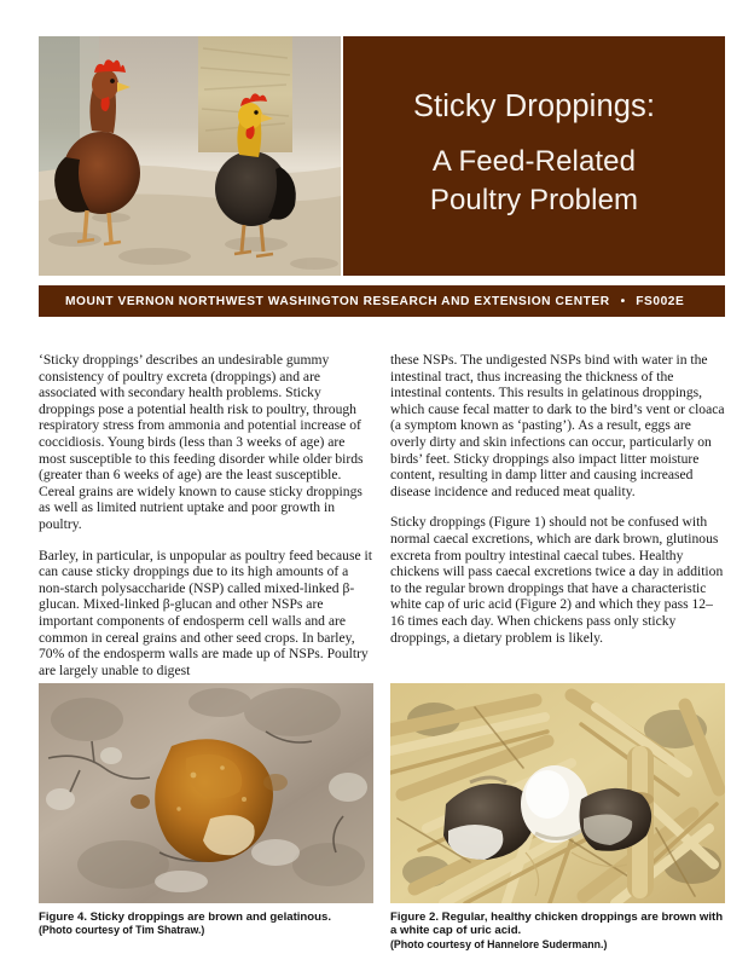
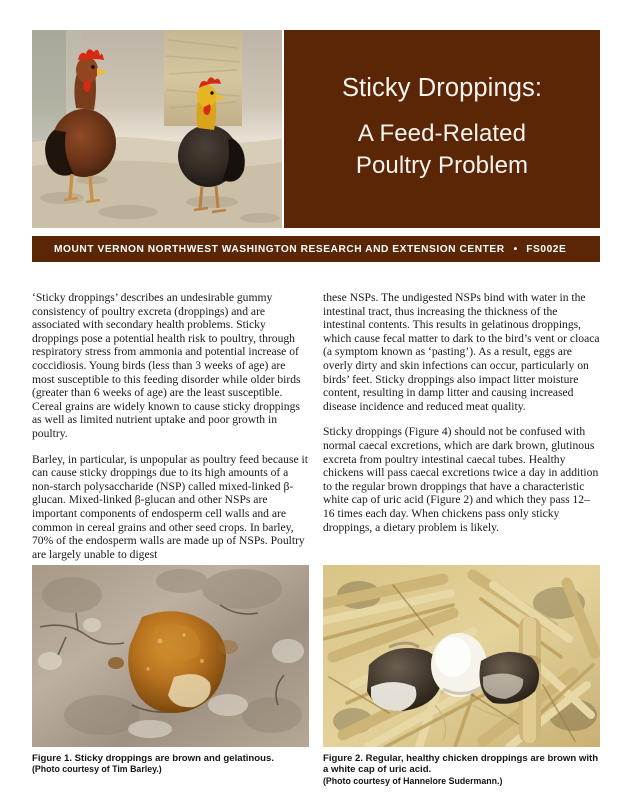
  Sticky Droppings:
  A Feed-Related
  Poultry Problem
  MOUNT VERNON NORTHWEST WASHINGTON RESEARCH AND EXTENSION CENTER
  •
  FS002E
  ‘Sticky droppings’ describes an undesirable gummy consistency of poultry excreta (droppings) and are associated with secondary health problems. Sticky droppings pose a potential health risk to poultry, through respiratory stress from ammonia and potential increase of coccidiosis. Young birds (less than 3 weeks of age) are most susceptible to this feeding disorder while older birds (greater than 6 weeks of age) are the least susceptible. Cereal grains are widely known to cause sticky droppings as well as limited nutrient uptake and poor growth in poultry.
  Barley, in particular, is unpopular as poultry feed because it can cause sticky droppings due to its high amounts of a non-starch polysaccharide (NSP) called mixed-linked β-glucan. Mixed-linked β-glucan and other NSPs are important components of endosperm cell walls and are common in cereal grains and other seed crops. In barley, 70% of the endosperm walls are made up of NSPs. Poultry are largely unable to digest
  these NSPs. The undigested NSPs bind with water in the intestinal tract, thus increasing the thickness of the intestinal contents. This results in gelatinous droppings, which cause fecal matter to dark to the bird’s vent or cloaca (a symptom known as ‘pasting’). As a result, eggs are overly dirty and skin infections can occur, particularly on birds’ feet. Sticky droppings also impact litter moisture content, resulting in damp litter and causing increased disease incidence and reduced meat quality.
- Sticky droppings (Figure 1) should not be confused with normal caecal excretions, which are dark brown, glutinous excreta from poultry intestinal caecal tubes. Healthy chickens will pass caecal excretions twice a day in addition to the regular brown droppings that have a characteristic white cap of uric acid (Figure 2) and which they pass 12–16 times each day. When chickens pass only sticky droppings, a dietary problem is likely.
+ Sticky droppings (Figure 4) should not be confused with normal caecal excretions, which are dark brown, glutinous excreta from poultry intestinal caecal tubes. Healthy chickens will pass caecal excretions twice a day in addition to the regular brown droppings that have a characteristic white cap of uric acid (Figure 2) and which they pass 12–16 times each day. When chickens pass only sticky droppings, a dietary problem is likely.
- Figure 4. Sticky droppings are brown and gelatinous.
+ Figure 1. Sticky droppings are brown and gelatinous.
- (Photo courtesy of Tim Shatraw.)
+ (Photo courtesy of Tim Barley.)
  Figure 2. Regular, healthy chicken droppings are brown with a white cap of uric acid.
  (Photo courtesy of Hannelore Sudermann.)
